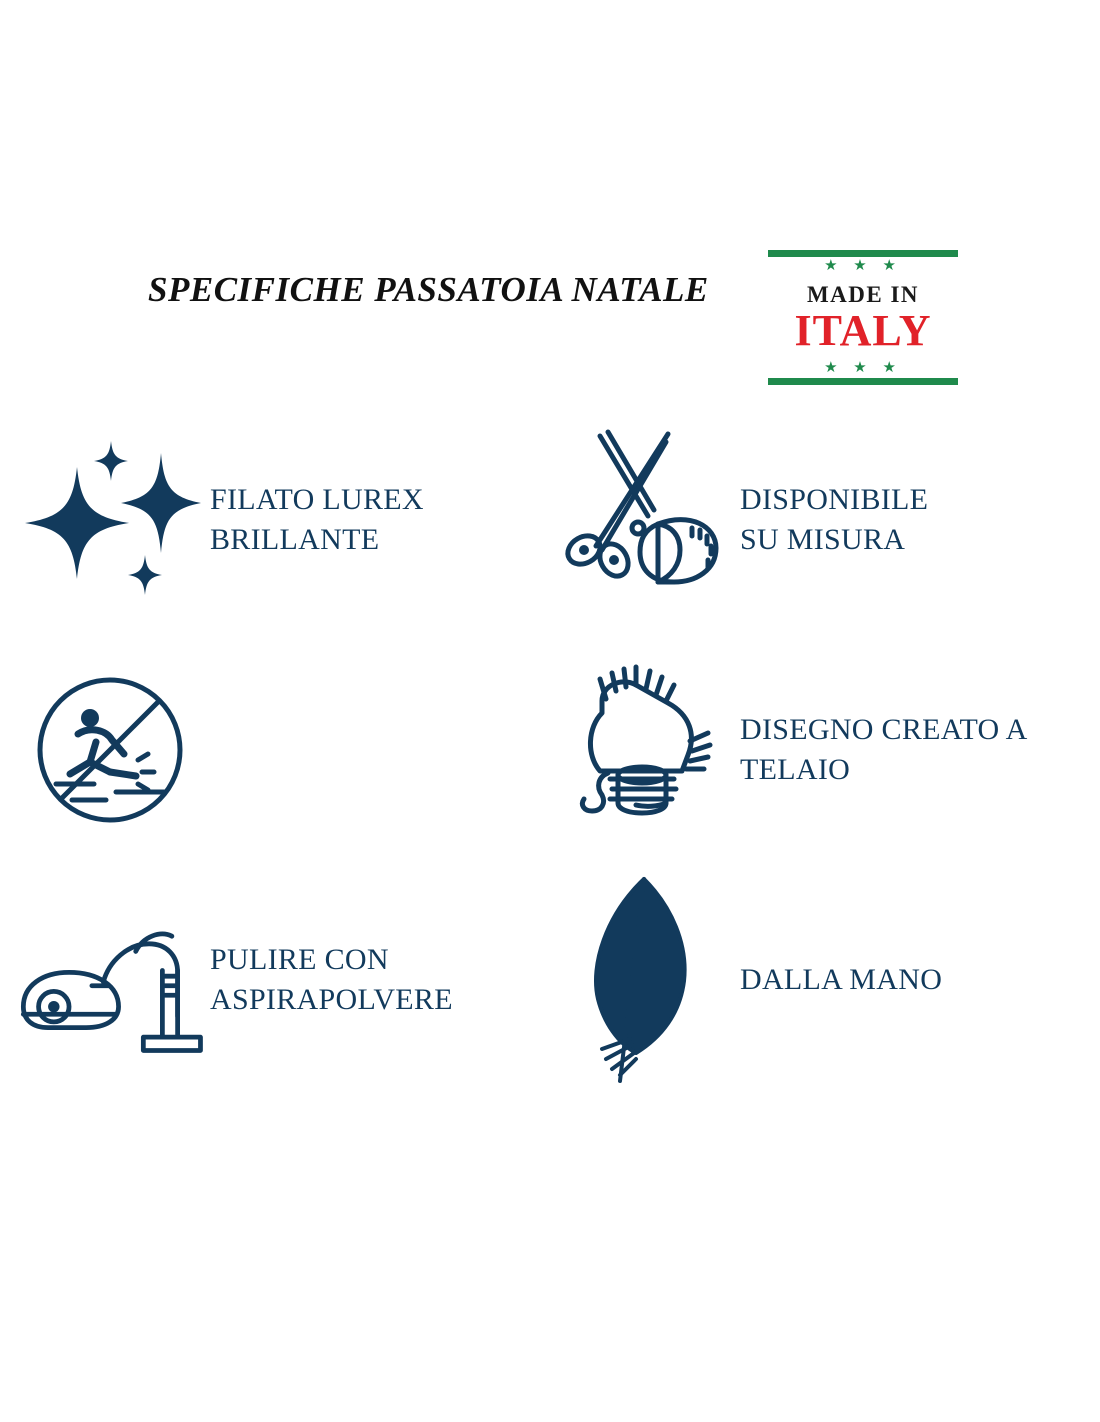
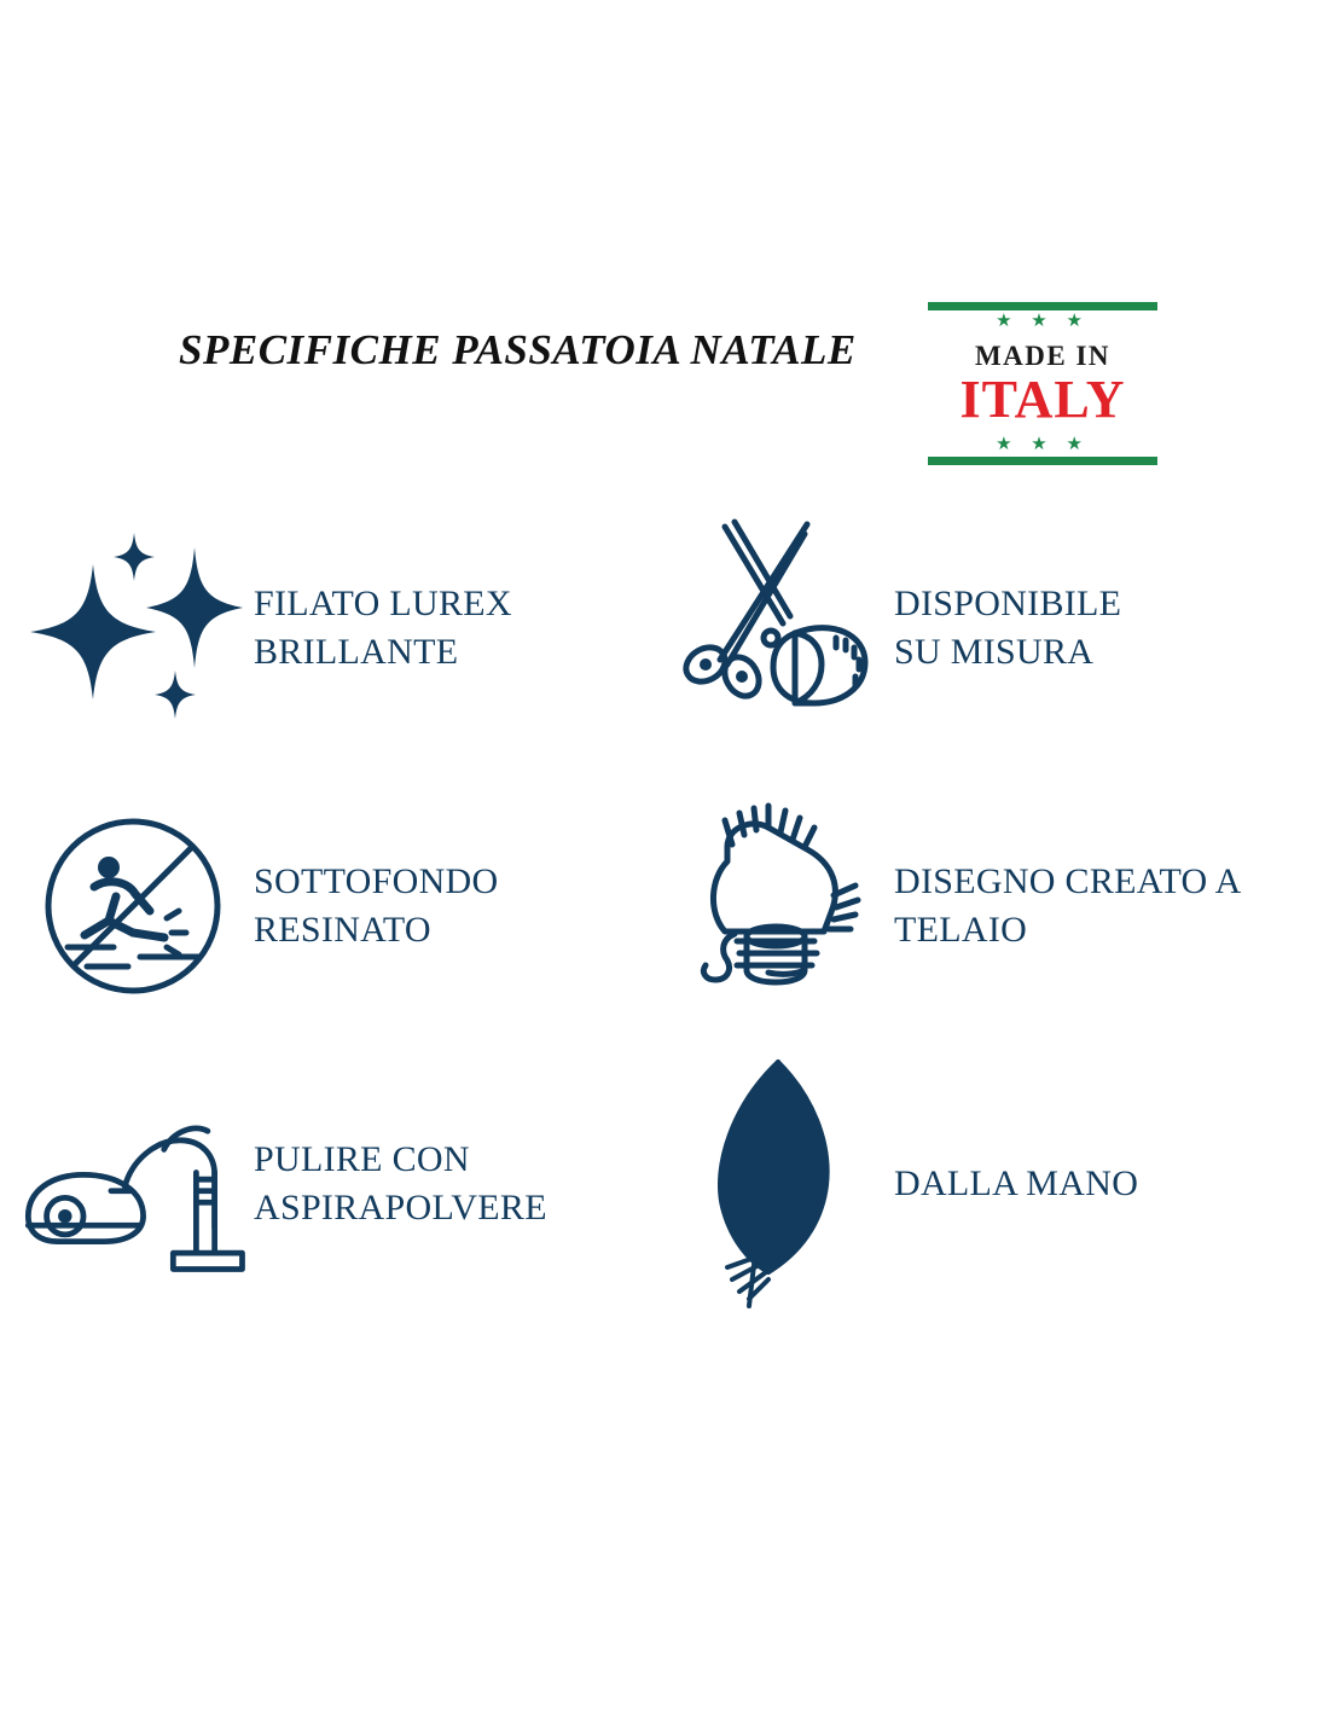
  SPECIFICHE PASSATOIA NATALE
  ★ ★ ★
  MADE IN
  ITALY
  ★ ★ ★
  FILATO LUREX
  BRILLANTE
  DISPONIBILE
  SU MISURA
+ SOTTOFONDO
+ RESINATO
  DISEGNO CREATO A
  TELAIO
  PULIRE CON
  ASPIRAPOLVERE
  DALLA MANO
